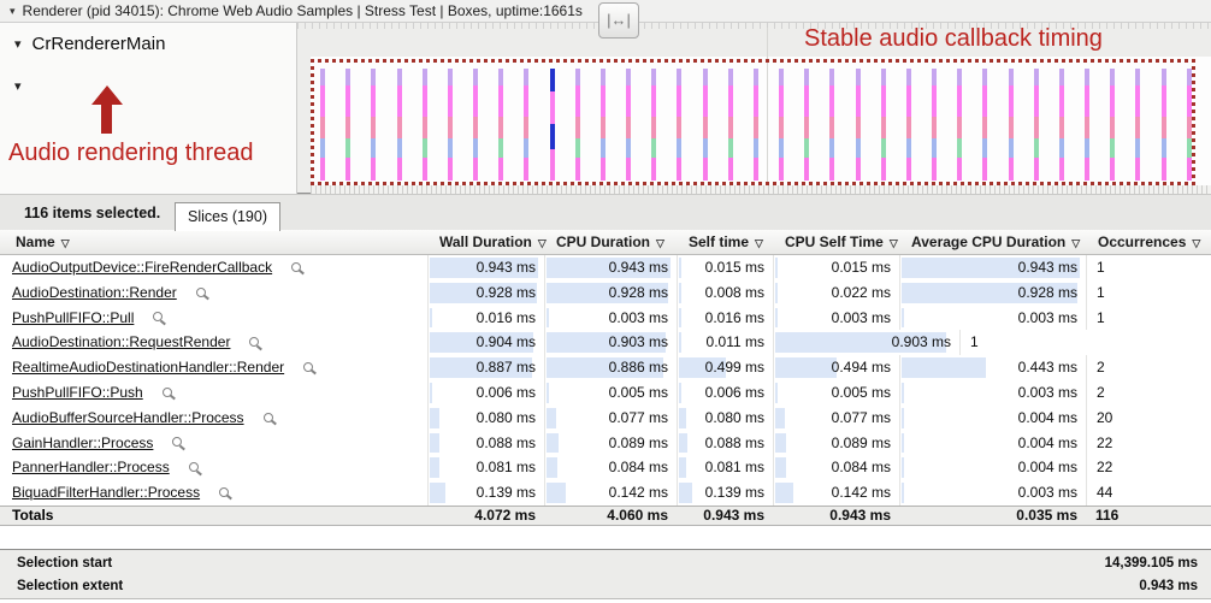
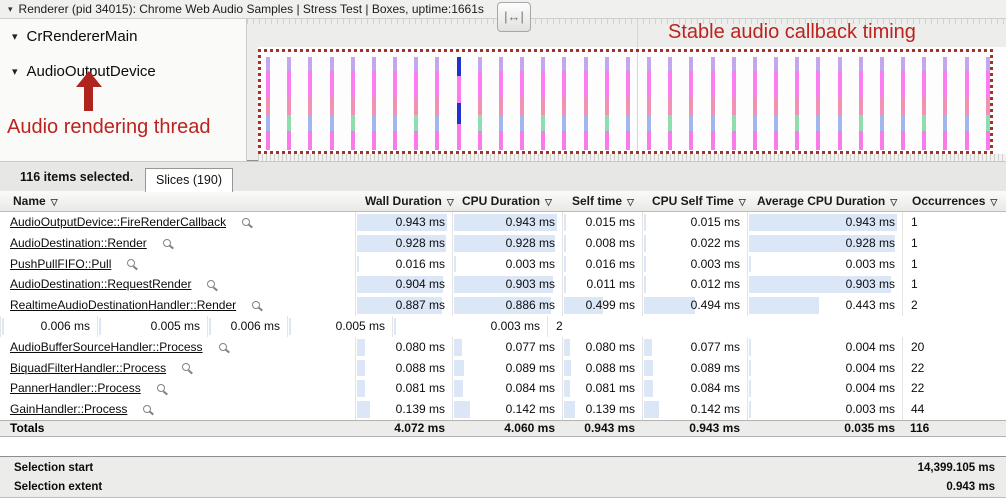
  ▾
  Renderer (pid 34015): Chrome Web Audio Samples | Stress Test | Boxes, uptime:1661s
  |↔|
  ▾
  CrRendererMain
  ▾
+ AudioOutputDevice
  Audio rendering thread
  Stable audio callback timing
  116 items selected.
  Slices (190)
  Name ▽
  Wall Duration ▽
  CPU Duration ▽
  Self time ▽
  CPU Self Time ▽
  Average CPU Duration ▽
  Occurrences ▽
  AudioOutputDevice::FireRenderCallback
  0.943 ms
  0.943 ms
  0.015 ms
  0.015 ms
  0.943 ms
  1
  AudioDestination::Render
  0.928 ms
  0.928 ms
  0.008 ms
  0.022 ms
  0.928 ms
  1
  PushPullFIFO::Pull
  0.016 ms
  0.003 ms
  0.016 ms
  0.003 ms
  0.003 ms
  1
  AudioDestination::RequestRender
  0.904 ms
  0.903 ms
  0.011 ms
+ 0.012 ms
  0.903 ms
  1
  RealtimeAudioDestinationHandler::Render
  0.887 ms
  0.886 ms
  0.499 ms
  0.494 ms
  0.443 ms
  2
- PushPullFIFO::Push
  0.006 ms
  0.005 ms
  0.006 ms
  0.005 ms
  0.003 ms
  2
  AudioBufferSourceHandler::Process
  0.080 ms
  0.077 ms
  0.080 ms
  0.077 ms
  0.004 ms
  20
- GainHandler::Process
+ BiquadFilterHandler::Process
  0.088 ms
  0.089 ms
  0.088 ms
  0.089 ms
  0.004 ms
  22
  PannerHandler::Process
  0.081 ms
  0.084 ms
  0.081 ms
  0.084 ms
  0.004 ms
  22
- BiquadFilterHandler::Process
+ GainHandler::Process
  0.139 ms
  0.142 ms
  0.139 ms
  0.142 ms
  0.003 ms
  44
  Totals
  4.072 ms
  4.060 ms
  0.943 ms
  0.943 ms
  0.035 ms
  116
  Selection start
  14,399.105 ms
  Selection extent
  0.943 ms
